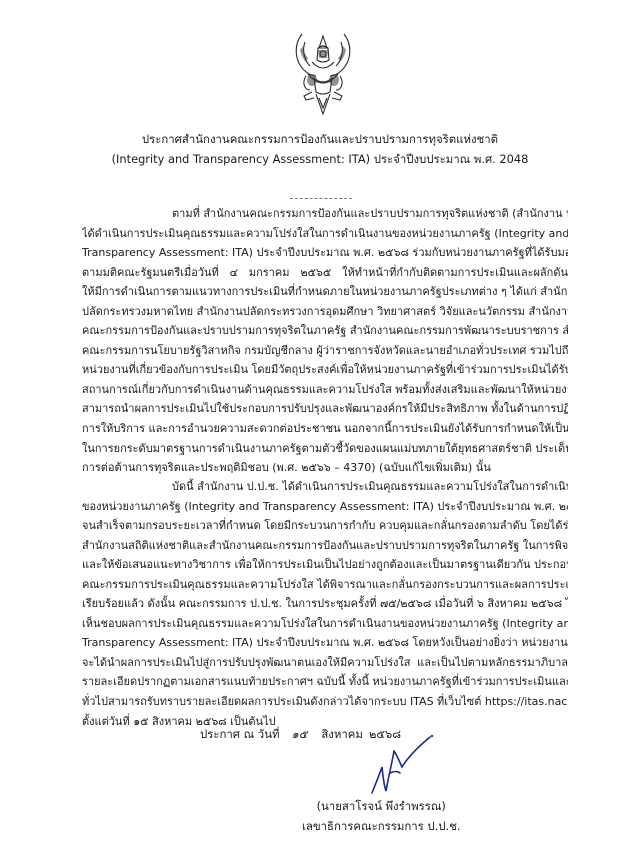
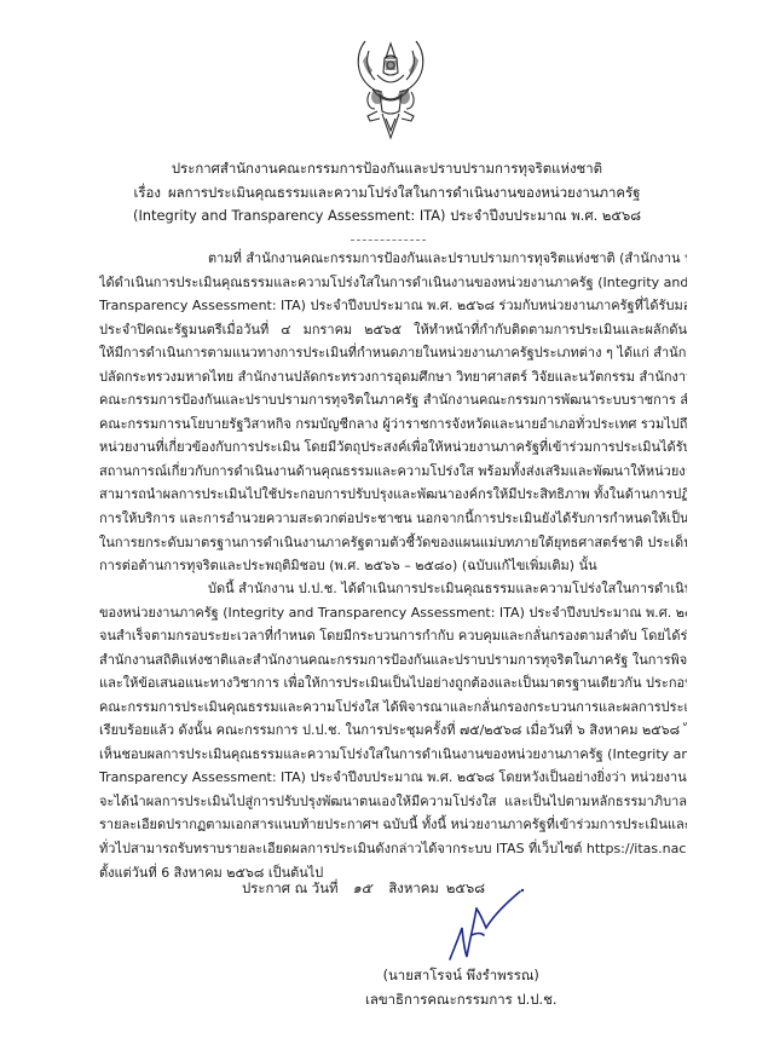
  ประกาศสำนักงานคณะกรรมการป้องกันและปราบปรามการทุจริตแห่งชาติ
+ เรื่อง ผลการประเมินคุณธรรมและความโปร่งใสในการดำเนินงานของหน่วยงานภาครัฐ
- (Integrity and Transparency Assessment: ITA) ประจำปีงบประมาณ พ.ศ. 2048
+ (Integrity and Transparency Assessment: ITA) ประจำปีงบประมาณ พ.ศ. ๒๕๖๘
  ตามที่ สำนักงานคณะกรรมการป้องกันและปราบปรามการทุจริตแห่งชาติ (สำนักงาน
  ได้ดำเนินการประเมินคุณธรรมและความโปร่งใสในการดำเนินงานของหน่วยงานภาครัฐ (Integrity and
  Transparency Assessment: ITA) ประจำปีงบประมาณ พ.ศ. ๒๕๖๘ ร่วมกับหน่วยงานภาครัฐที่ได้รับม
- ตามมติคณะรัฐมนตรีเมื่อวันที่ ๔ มกราคม ๒๕๖๕ ให้ทำหน้าที่กำกับติดตามการประเมินและผลักดัน
+ ประจำปิคณะรัฐมนตรีเมื่อวันที่ ๔ มกราคม ๒๕๖๕ ให้ทำหน้าที่กำกับติดตามการประเมินและผลักดัน
  ให้มีการดำเนินการตามแนวทางการประเมินที่กำหนดภายในหน่วยงานภาครัฐประเภทต่าง ๆ ได้แก่ สำนัก
  ปลัดกระทรวงมหาดไทย สำนักงานปลัดกระทรวงการอุดมศึกษา วิทยาศาสตร์ วิจัยและนวัตกรรม สำนักงา
  คณะกรรมการป้องกันและปราบปรามการทุจริตในภาครัฐ สำนักงานคณะกรรมการพัฒนาระบบราชการ
  คณะกรรมการนโยบายรัฐวิสาหกิจ กรมบัญชีกลาง ผู้ว่าราชการจังหวัดและนายอำเภอทั่วประเทศ รวมไปถึ
  หน่วยงานที่เกี่ยวข้องกับการประเมิน โดยมีวัตถุประสงค์เพื่อให้หน่วยงานภาครัฐที่เข้าร่วมการประเมินได้รั
  สถานการณ์เกี่ยวกับการดำเนินงานด้านคุณธรรมและความโปร่งใส พร้อมทั้งส่งเสริมและพัฒนาให้หน่วยง
  สามารถนำผลการประเมินไปใช้ประกอบการปรับปรุงและพัฒนาองค์กรให้มีประสิทธิภาพ ทั้งในด้านการปฏิ
  การให้บริการ และการอำนวยความสะดวกต่อประชาชน นอกจากนี้การประเมินยังได้รับการกำหนดให้เป็น
  ในการยกระดับมาตรฐานการดำเนินงานภาครัฐตามตัวชี้วัดของแผนแม่บทภายใต้ยุทธศาสตร์ชาติ ประเด็
- การต่อต้านการทุจริตและประพฤติมิชอบ (พ.ศ. ๒๕๖๖ – 4370) (ฉบับแก้ไขเพิ่มเติม) นั้น
+ การต่อต้านการทุจริตและประพฤติมิชอบ (พ.ศ. ๒๕๖๖ – ๒๕๘๐) (ฉบับแก้ไขเพิ่มเติม) นั้น
  บัดนี้ สำนักงาน ป.ป.ช. ได้ดำเนินการประเมินคุณธรรมและความโปร่งใสในการดำเนิ
  ของหน่วยงานภาครัฐ (Integrity and Transparency Assessment: ITA) ประจำปีงบประมาณ พ.ศ. ๒
  จนสำเร็จตามกรอบระยะเวลาที่กำหนด โดยมีกระบวนการกำกับ ควบคุมและกลั่นกรองตามลำดับ โดยได้ร่
  สำนักงานสถิติแห่งชาติและสำนักงานคณะกรรมการป้องกันและปราบปรามการทุจริตในภาครัฐ ในการพิจ
  และให้ข้อเสนอแนะทางวิชาการ เพื่อให้การประเมินเป็นไปอย่างถูกต้องและเป็นมาตรฐานเดียวกัน ประกอ
  คณะกรรมการประเมินคุณธรรมและความโปร่งใส ได้พิจารณาและกลั่นกรองกระบวนการและผลการประเ
  เรียบร้อยแล้ว ดังนั้น คณะกรรมการ ป.ป.ช. ในการประชุมครั้งที่ ๗๕/๒๕๖๘ เมื่อวันที่ ๖ สิงหาคม ๒๕๖๘
  เห็นชอบผลการประเมินคุณธรรมและความโปร่งใสในการดำเนินงานของหน่วยงานภาครัฐ (Integrity an
  Transparency Assessment: ITA) ประจำปีงบประมาณ พ.ศ. ๒๕๖๘ โดยหวังเป็นอย่างยิ่งว่า หน่วยงาน
  จะได้นำผลการประเมินไปสู่การปรับปรุงพัฒนาตนเองให้มีความโปร่งใส และเป็นไปตามหลักธรรมาภิบาล
  รายละเอียดปรากฏตามเอกสารแนบท้ายประกาศฯ ฉบับนี้ ทั้งนี้ หน่วยงานภาครัฐที่เข้าร่วมการประเมินแล
  ทั่วไปสามารถรับทราบรายละเอียดผลการประเมินดังกล่าวได้จากระบบ ITAS ที่เว็บไซต์ https://itas.nac
- ตั้งแต่วันที่ ๑๕ สิงหาคม ๒๕๖๘ เป็นต้นไป
+ ตั้งแต่วันที่ 6 สิงหาคม ๒๕๖๘ เป็นต้นไป
  ประกาศ ณ วันที่ ๑๕ สิงหาคม ๒๕๖๘
  (นายสาโรจน์ พึงรำพรรณ)
  เลขาธิการคณะกรรมการ ป.ป.ช.
